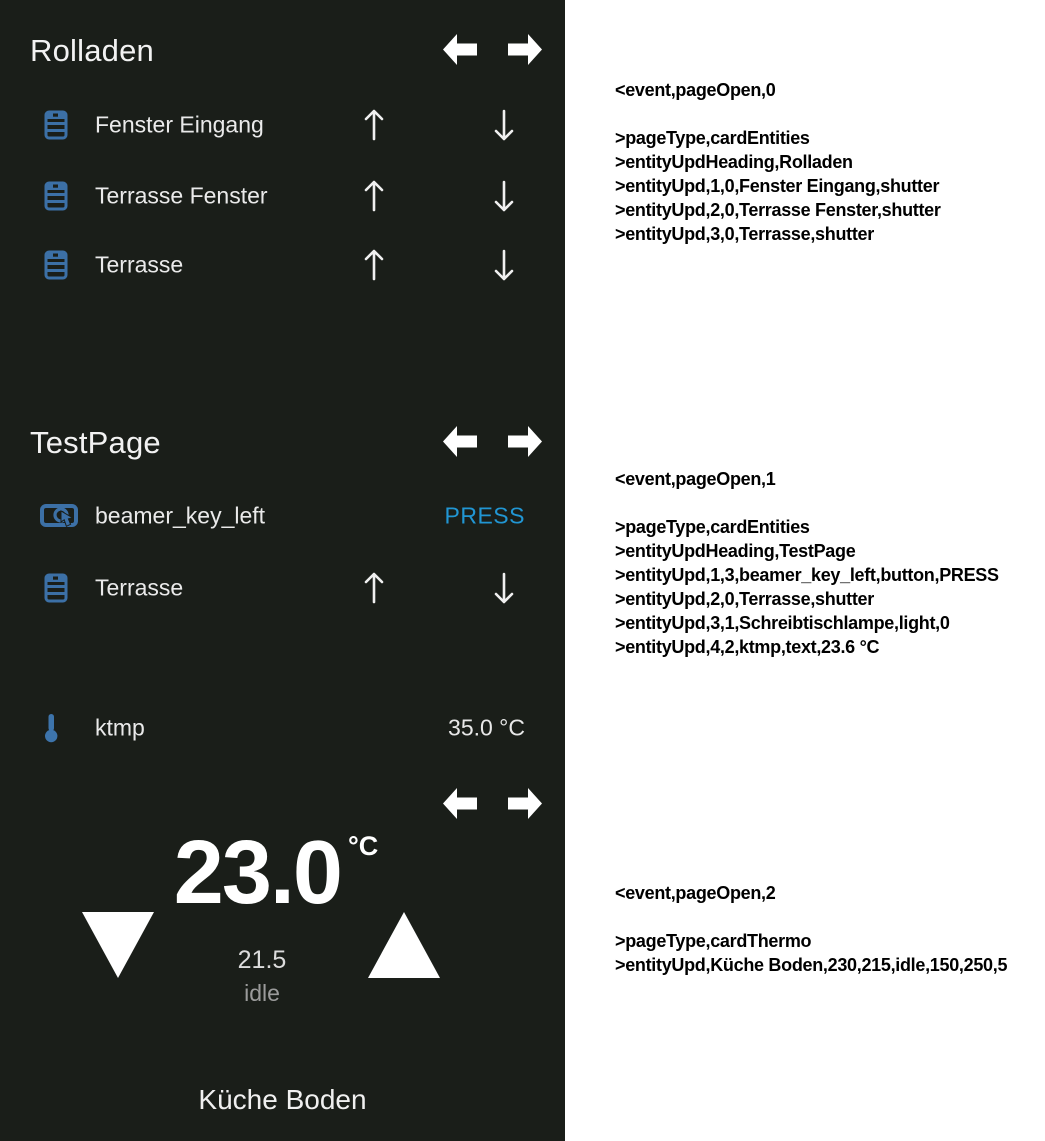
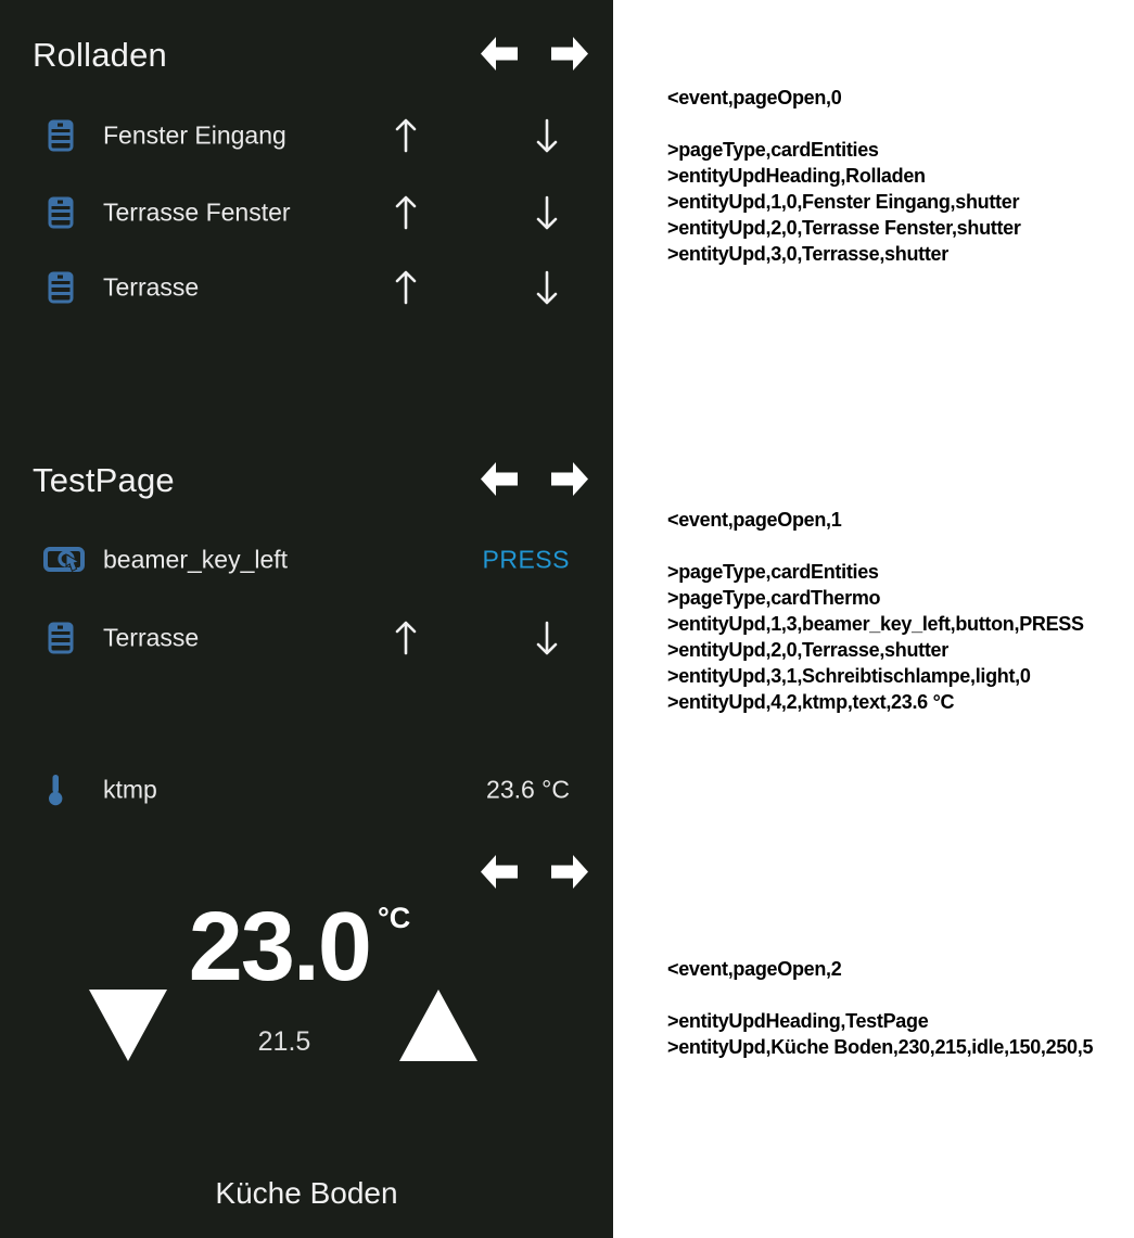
  Rolladen
  Fenster Eingang
  Terrasse Fenster
  Terrasse
  TestPage
  beamer_key_left
  PRESS
  Terrasse
  ktmp
- 35.0 °C
+ 23.6 °C
  23.0 °C
  21.5
- idle
  Küche Boden
  <event,pageOpen,0
  >pageType,cardEntities
  >entityUpdHeading,Rolladen
  >entityUpd,1,0,Fenster Eingang,shutter
  >entityUpd,2,0,Terrasse Fenster,shutter
  >entityUpd,3,0,Terrasse,shutter
  <event,pageOpen,1
  >pageType,cardEntities
- >entityUpdHeading,TestPage
+ >pageType,cardThermo
  >entityUpd,1,3,beamer_key_left,button,PRESS
  >entityUpd,2,0,Terrasse,shutter
  >entityUpd,3,1,Schreibtischlampe,light,0
  >entityUpd,4,2,ktmp,text,23.6 °C
  <event,pageOpen,2
- >pageType,cardThermo
+ >entityUpdHeading,TestPage
  >entityUpd,Küche Boden,230,215,idle,150,250,5
